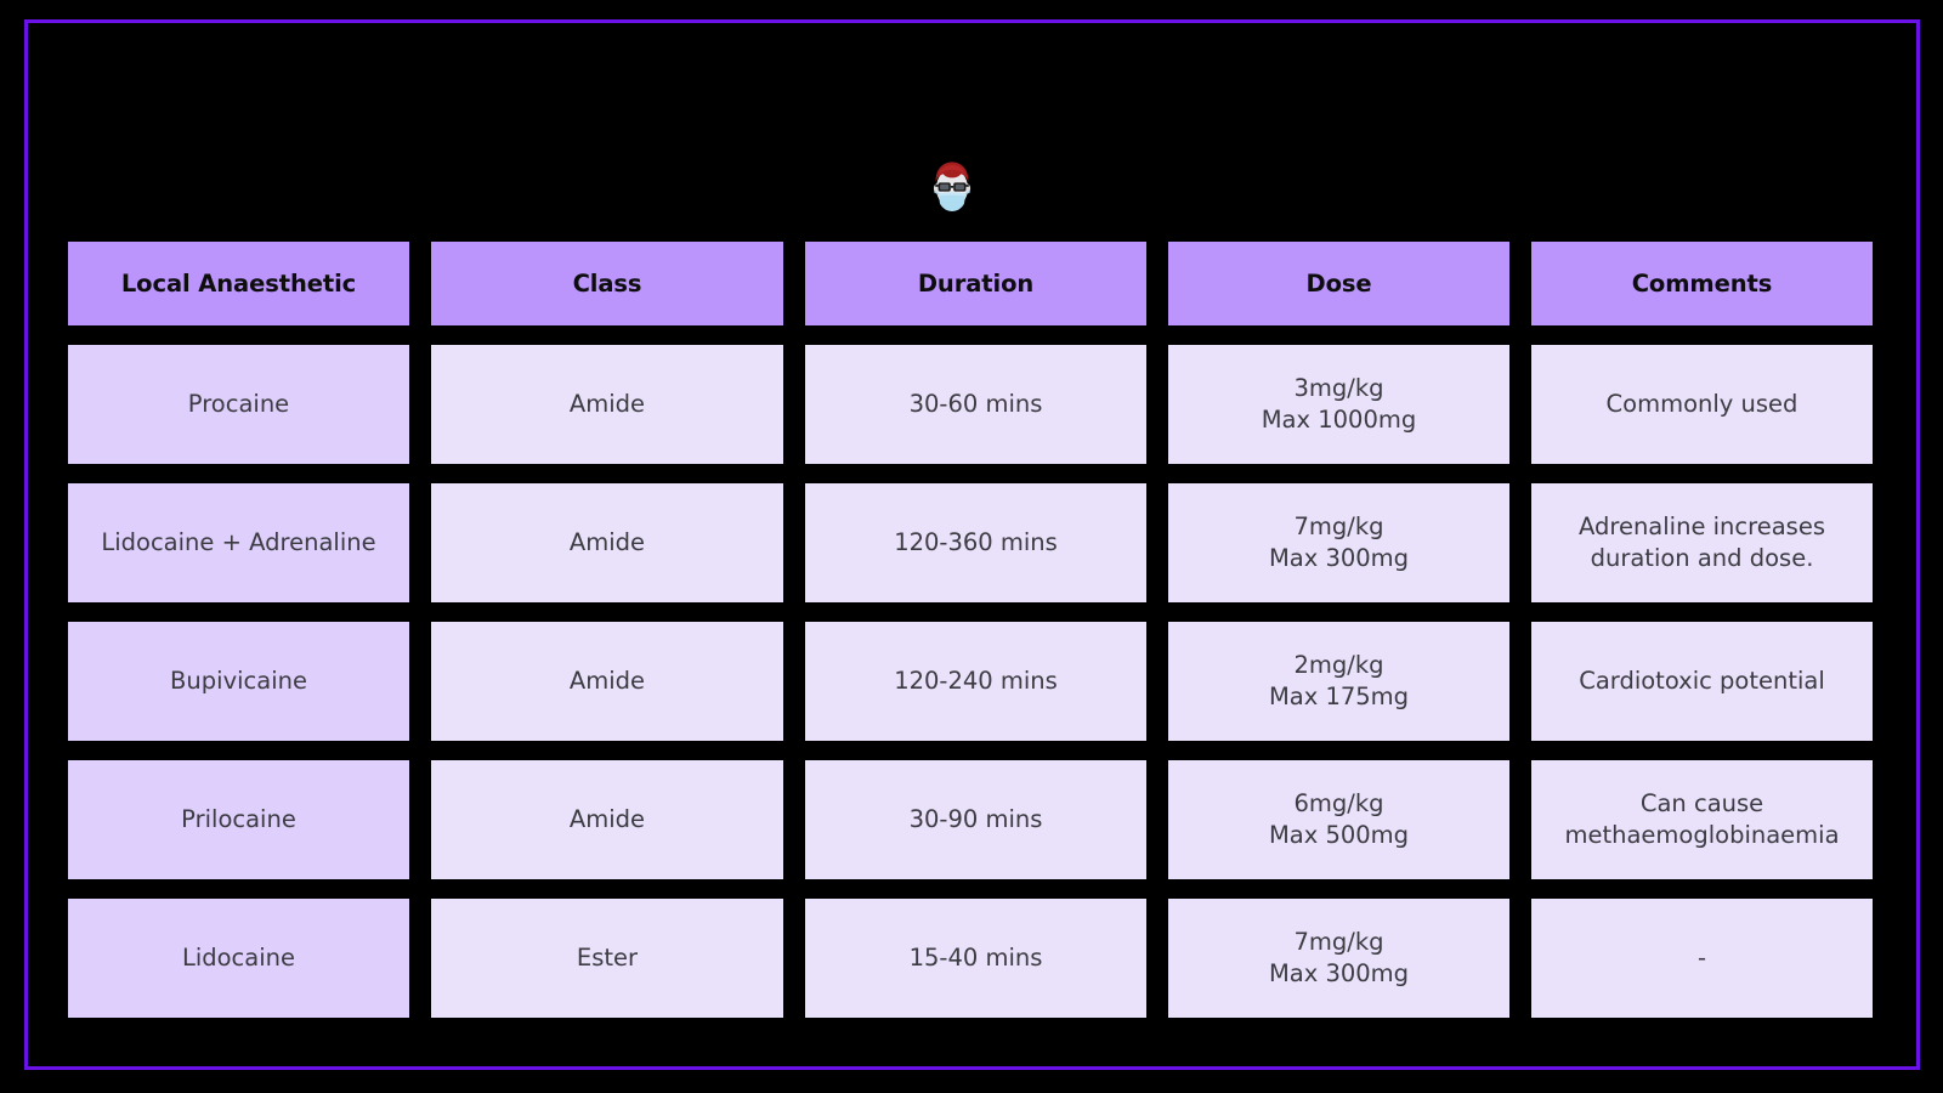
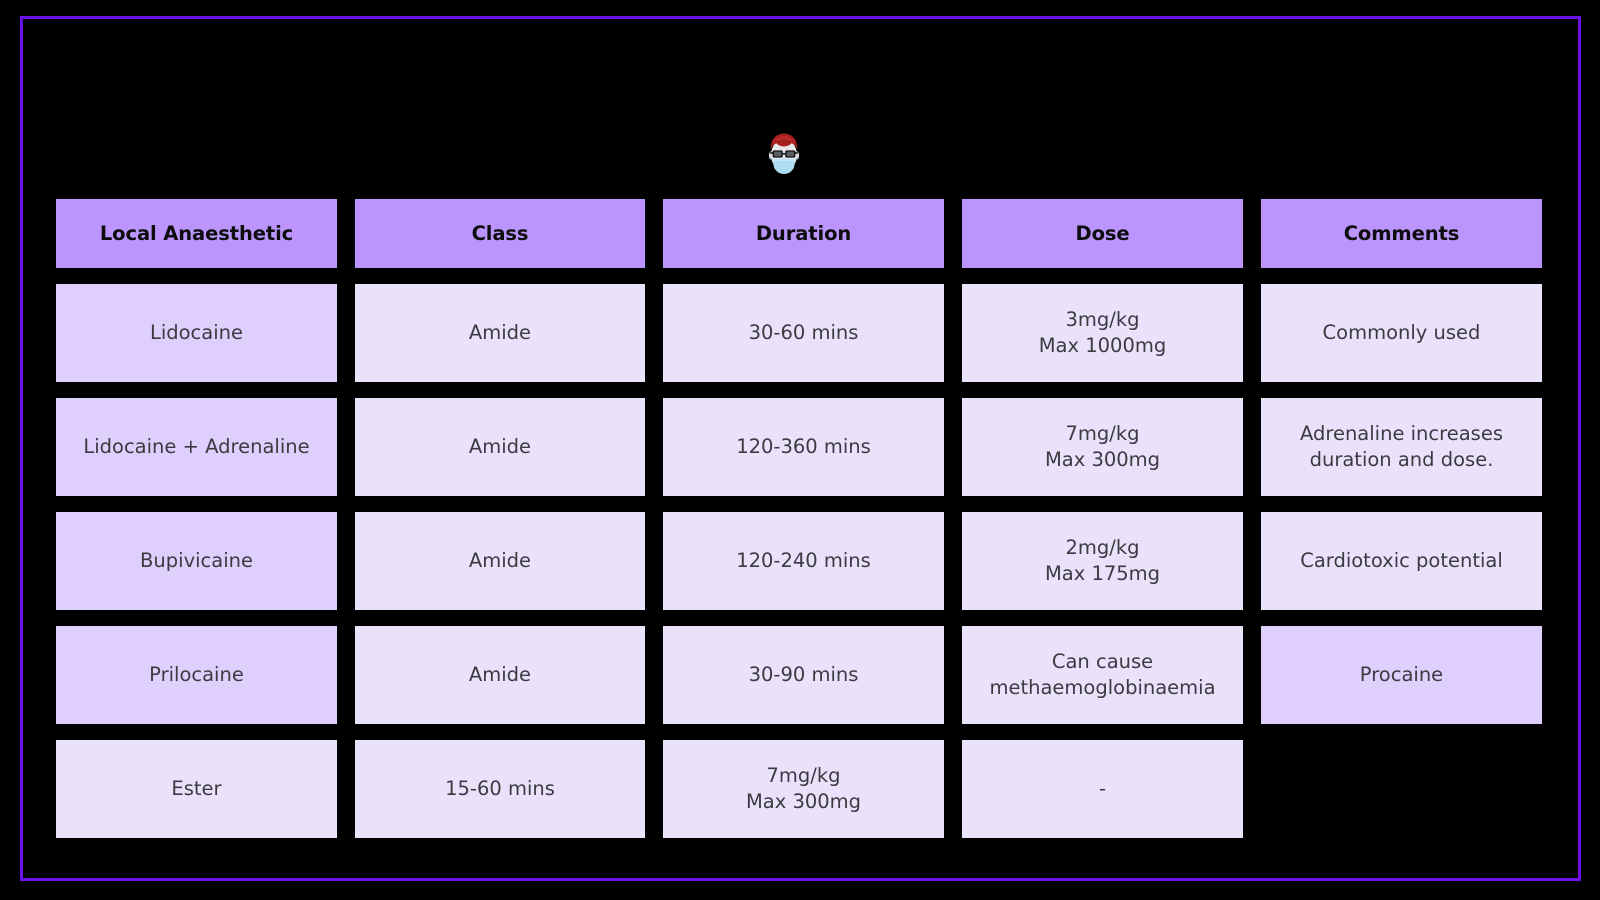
  Local Anaesthetic
  Class
  Duration
  Dose
  Comments
- Procaine
+ Lidocaine
  Amide
  30-60 mins
  3mg/kg
  Max 1000mg
  Commonly used
  Lidocaine + Adrenaline
  Amide
  120-360 mins
  7mg/kg
  Max 300mg
  Adrenaline increases duration and dose.
  Bupivicaine
  Amide
  120-240 mins
  2mg/kg
  Max 175mg
  Cardiotoxic potential
  Prilocaine
  Amide
  30-90 mins
- 6mg/kg
- Max 500mg
  Can cause methaemoglobinaemia
- Lidocaine
+ Procaine
  Ester
- 15-40 mins
+ 15-60 mins
  7mg/kg
  Max 300mg
  -
